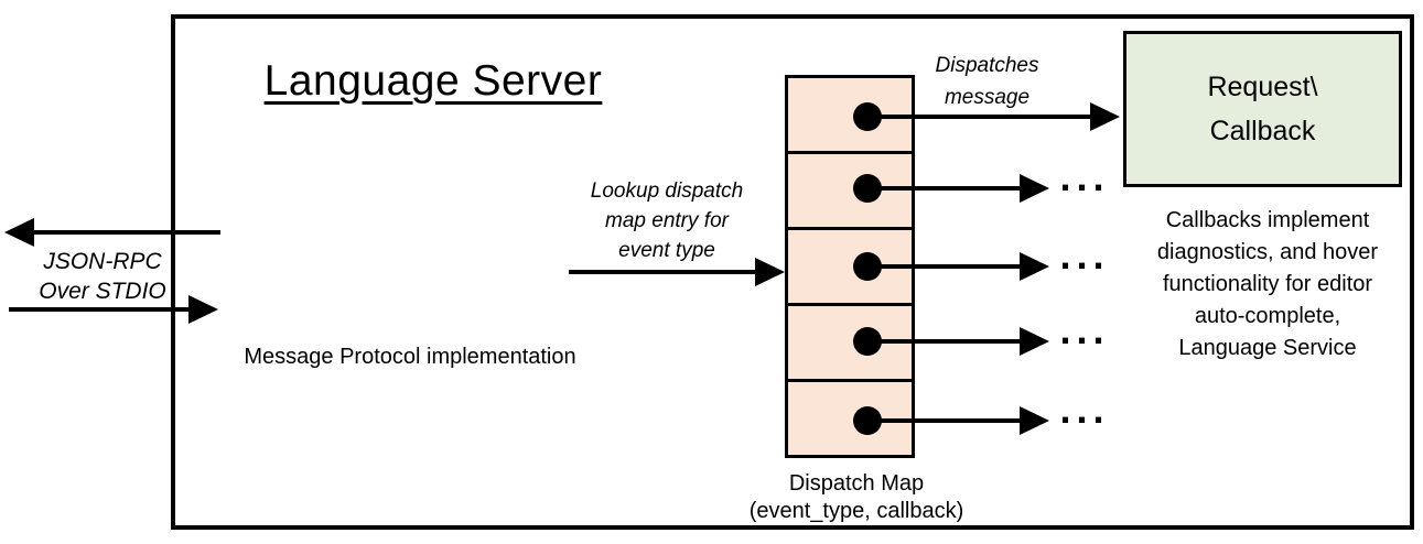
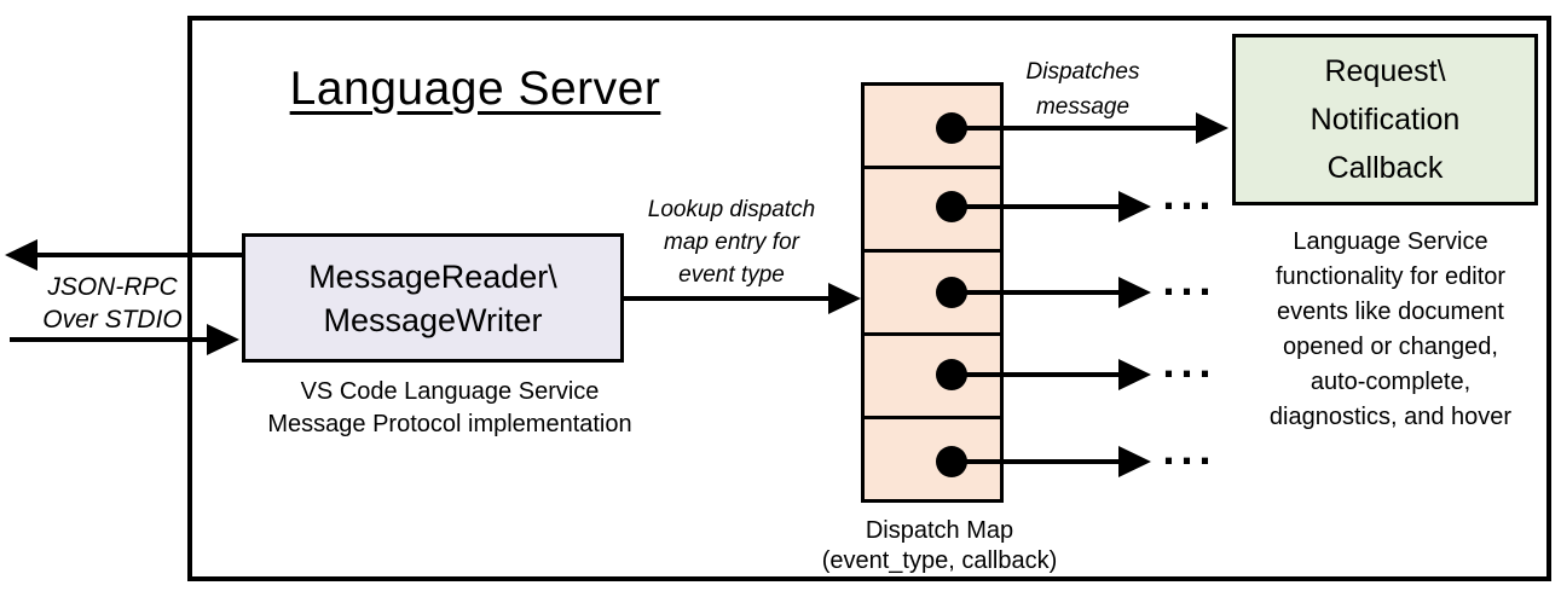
  Language Server
+ MessageReader\
+ MessageWriter
+ VS Code Language Service
  Message Protocol implementation
  JSON-RPC
  Over STDIO
  Lookup dispatch
  map entry for
  event type
  Dispatches
  message
  Dispatch Map
  (event_type, callback)
  Request\
+ Notification
  Callback
- Callbacks implement
- diagnostics, and hover
+ Language Service
  functionality for editor
+ events like document
+ opened or changed,
  auto-complete,
- Language Service
+ diagnostics, and hover
  ...
  ...
  ...
  ...
